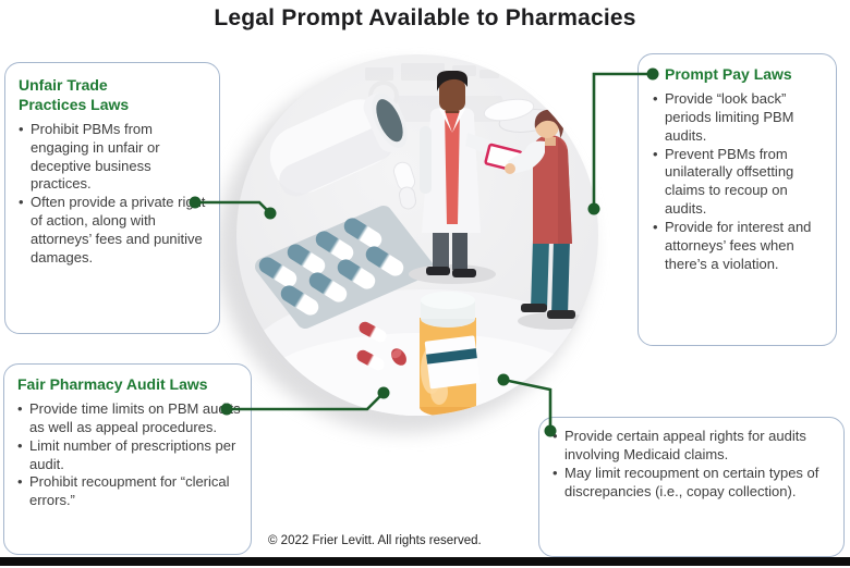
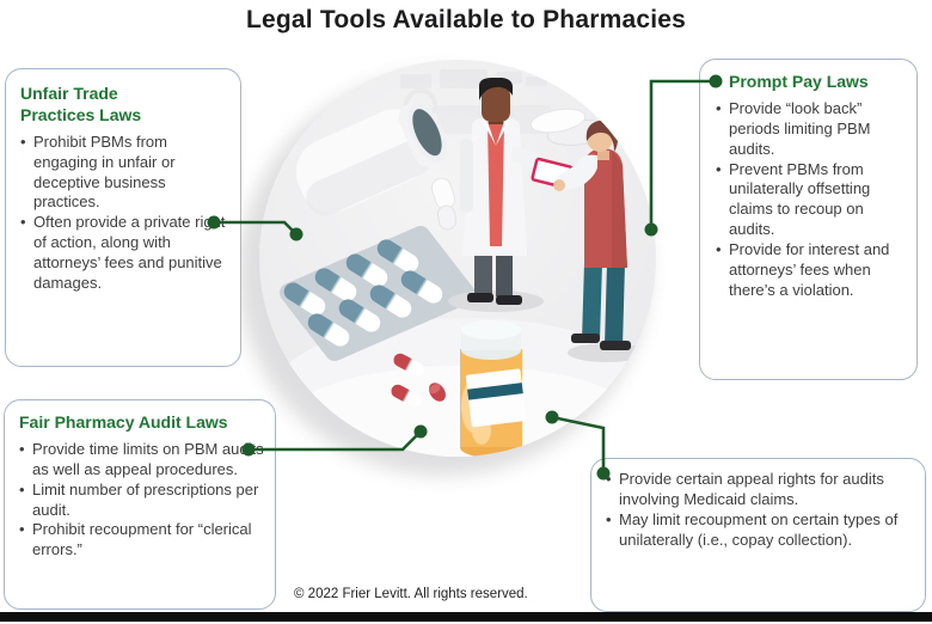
- Legal Prompt Available to Pharmacies
+ Legal Tools Available to Pharmacies
  Unfair Trade Practices Laws
  Prohibit PBMs from engaging in unfair or deceptive business practices.
  Often provide a private ri of action, along with attorneys’ fees and punitive damages.
  Prompt Pay Laws
  Provide “look back” periods limiting PBM audits.
  Prevent PBMs from unilaterally offsetting claims to recoup on audits.
  Provide for interest and attorneys’ fees when there’s a violation.
  Fair Pharmacy Audit Laws
  Provide time limits on PBM au as well as appeal procedures.
  Limit number of prescriptions per audit.
  Prohibit recoupment for “clerical errors.”
  Provide certain appeal rights for audits involving Medicaid claims.
- May limit recoupment on certain types of discrepancies (i.e., copay collection).
+ May limit recoupment on certain types of unilaterally (i.e., copay collection).
  © 2022 Frier Levitt. All rights reserved.
